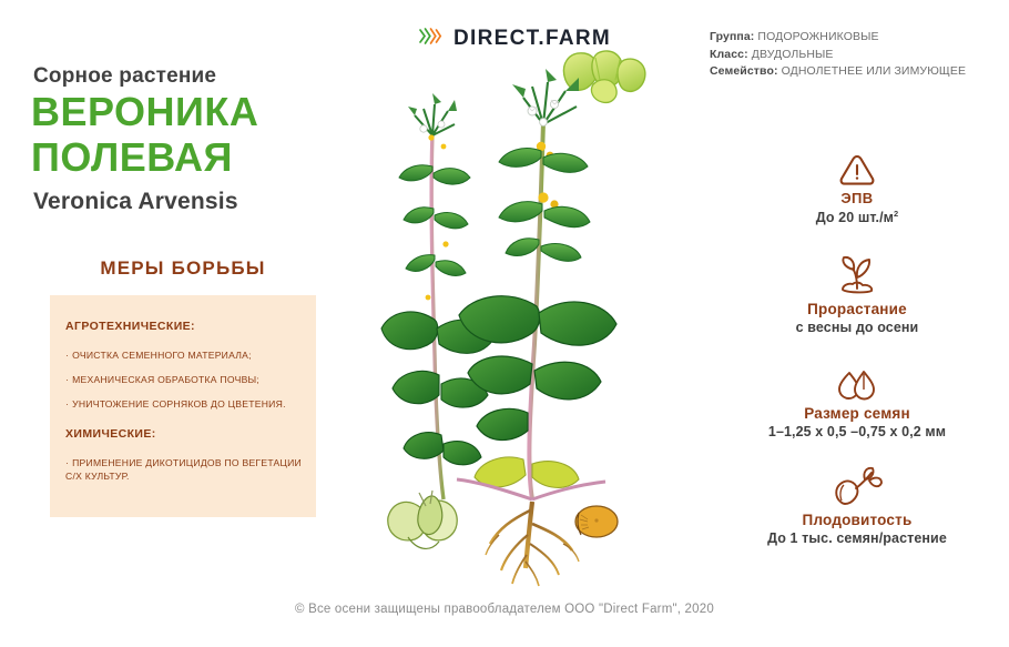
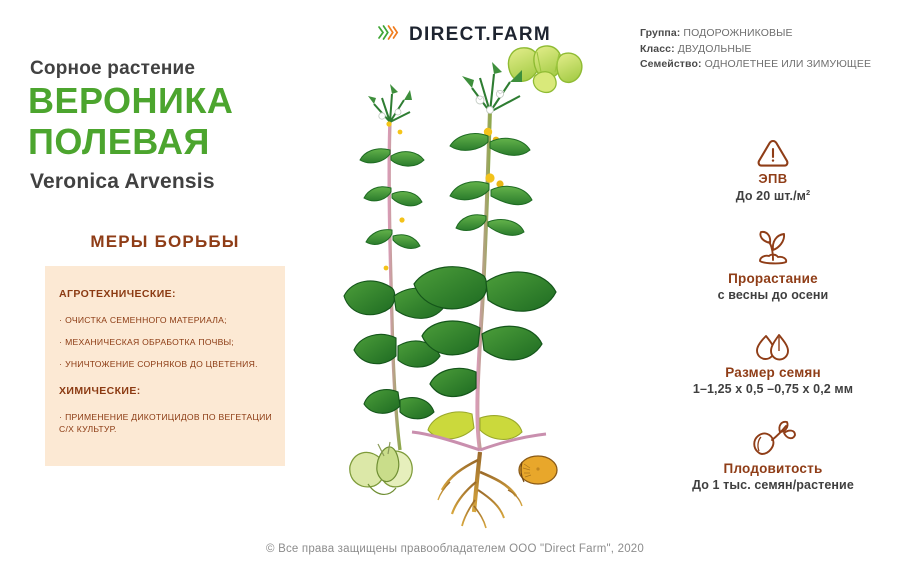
  DIRECT.FARM
  Сорное растение
  ВЕРОНИКА
  ПОЛЕВАЯ
  Veronica Arvensis
  МЕРЫ БОРЬБЫ
  АГРОТЕХНИЧЕСКИЕ:
  · ОЧИСТКА СЕМЕННОГО МАТЕРИАЛА;
  · МЕХАНИЧЕСКАЯ ОБРАБОТКА ПОЧВЫ;
  · УНИЧТОЖЕНИЕ СОРНЯКОВ ДО ЦВЕТЕНИЯ.
  ХИМИЧЕСКИЕ:
  · ПРИМЕНЕНИЕ ДИКОТИЦИДОВ ПО ВЕГЕТАЦИИ С/Х КУЛЬТУР.
  Группа: ПОДОРОЖНИКОВЫЕ
  Класс: ДВУДОЛЬНЫЕ
  Семейство: ОДНОЛЕТНЕЕ ИЛИ ЗИМУЮЩЕЕ
  ЭПВ
  До 20 шт./м2
  Прорастание
  с весны до осени
  Размер семян
  1–1,25 x 0,5 –0,75 x 0,2 мм
  Плодовитость
  До 1 тыс. семян/растение
- © Все осени защищены правообладателем ООО "Direct Farm", 2020
+ © Все права защищены правообладателем ООО "Direct Farm", 2020
